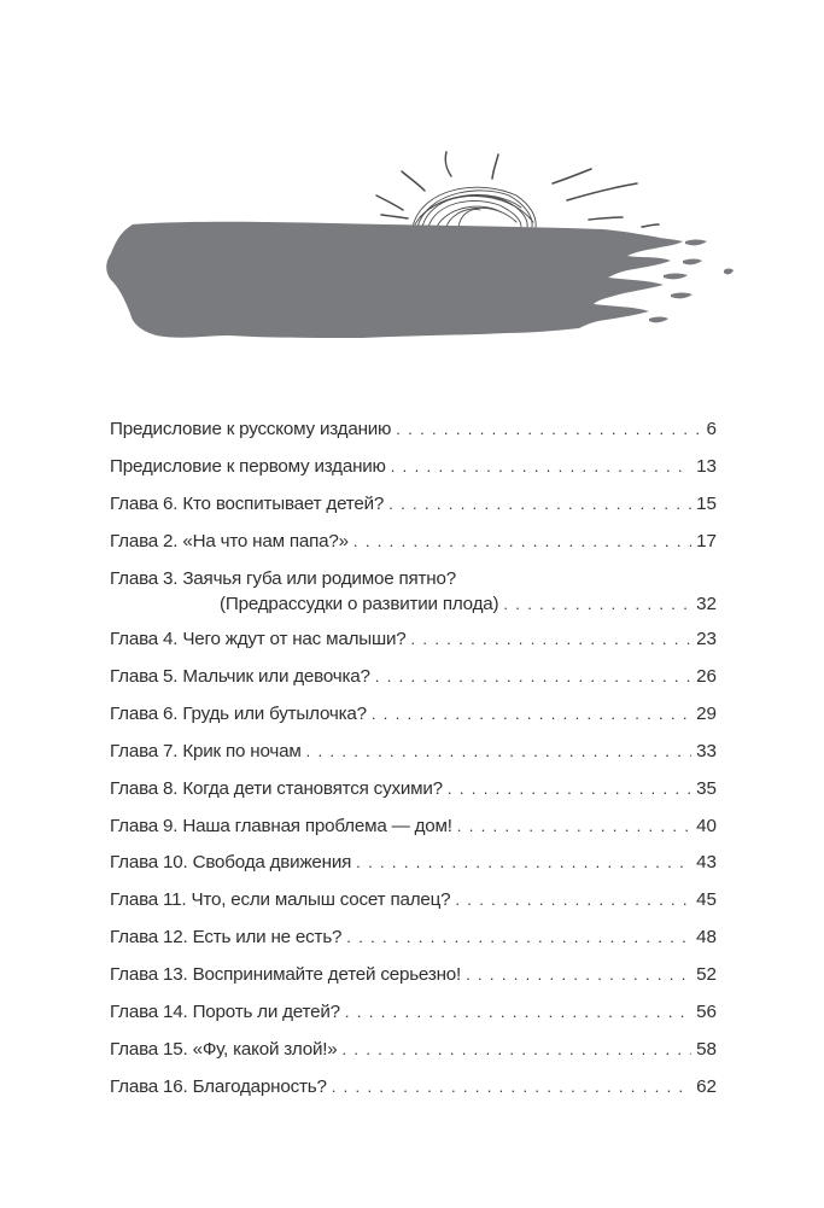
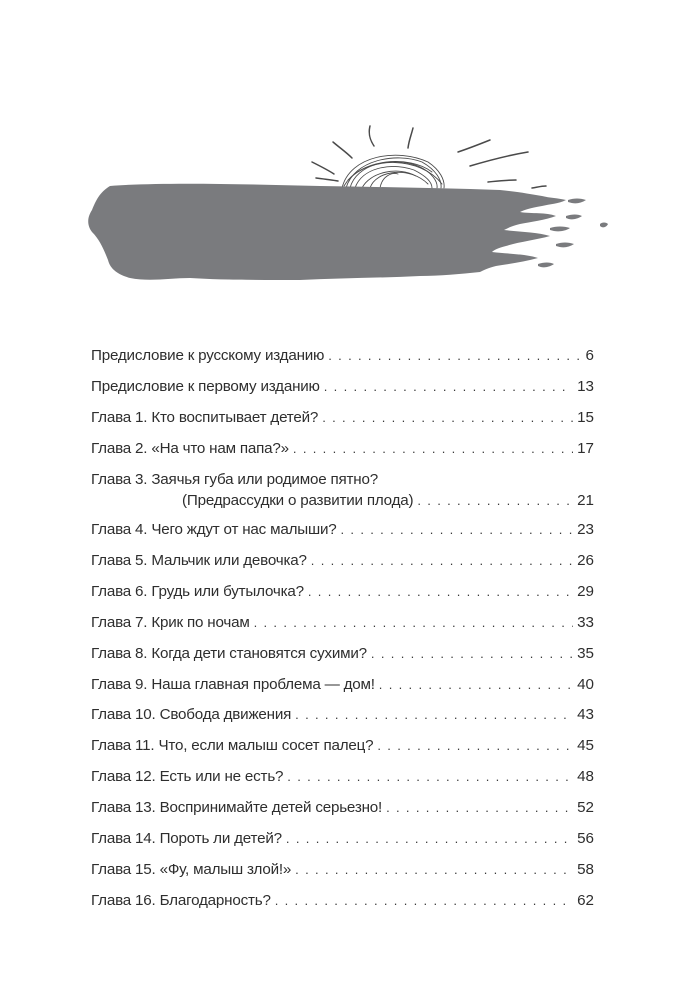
  Предисловие к русскому изданию
  6
  Предисловие к первому изданию
  13
- Глава 6. Кто воспитывает детей?
+ Глава 1. Кто воспитывает детей?
  15
  Глава 2. «На что нам папа?»
  17
  Глава 3. Заячья губа или родимое пятно?
  (Предрассудки о развитии плода)
- 32
+ 21
  Глава 4. Чего ждут от нас малыши?
  23
  Глава 5. Мальчик или девочка?
  26
  Глава 6. Грудь или бутылочка?
  29
  Глава 7. Крик по ночам
  33
  Глава 8. Когда дети становятся сухими?
  35
  Глава 9. Наша главная проблема — дом!
  40
  Глава 10. Свобода движения
  43
  Глава 11. Что, если малыш сосет палец?
  45
  Глава 12. Есть или не есть?
  48
  Глава 13. Воспринимайте детей серьезно!
  52
  Глава 14. Пороть ли детей?
  56
- Глава 15. «Фу, какой злой!»
+ Глава 15. «Фу, малыш злой!»
  58
  Глава 16. Благодарность?
  62
